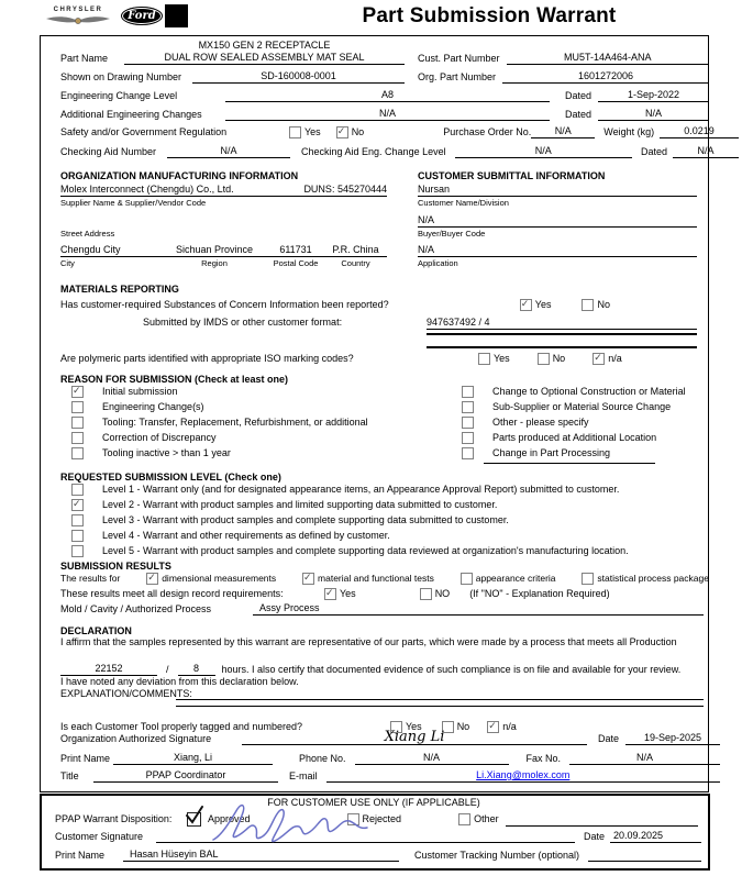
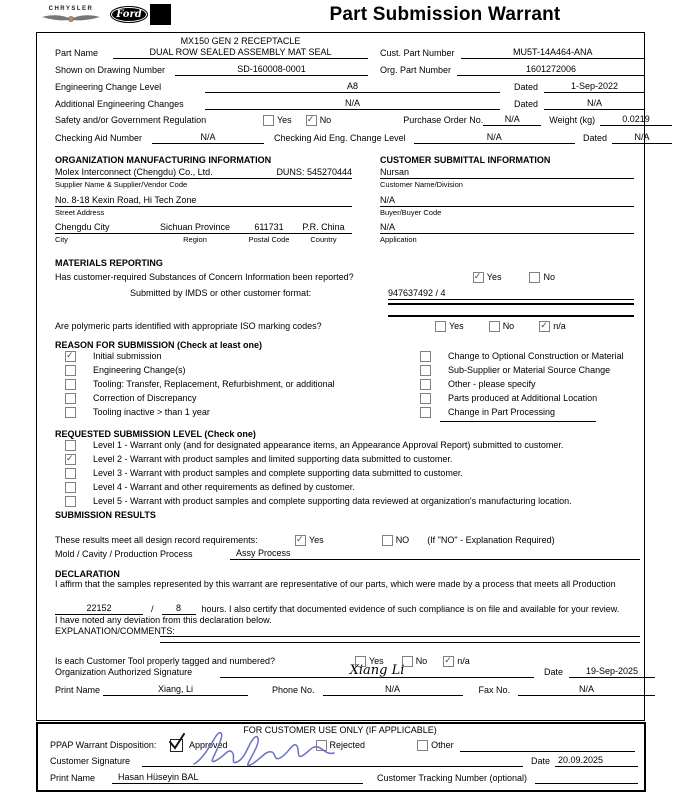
  Ford
  Part Submission Warrant
  MX150 GEN 2 RECEPTACLE
  Part Name
  DUAL ROW SEALED ASSEMBLY MAT SEAL
  Cust. Part Number
  MU5T-14A464-ANA
  Shown on Drawing Number
  SD-160008-0001
  Org. Part Number
  1601272006
  Engineering Change Level
  A8
  Dated
  1-Sep-2022
  Additional Engineering Changes
  N/A
  Dated
  N/A
  Safety and/or Government Regulation
  Yes
  No
  Purchase Order No.
  N/A
  Weight (kg)
  0.0219
  Checking Aid Number
  N/A
  Checking Aid Eng. Change Level
  N/A
  Dated
  N/A
  ORGANIZATION MANUFACTURING INFORMATION
  CUSTOMER SUBMITTAL INFORMATION
  Molex Interconnect (Chengdu) Co., Ltd.
  DUNS: 545270444
  Nursan
  Supplier Name & Supplier/Vendor Code
  Customer Name/Division
+ No. 8-18 Kexin Road, Hi Tech Zone
  N/A
  Street Address
  Buyer/Buyer Code
  Chengdu City
  Sichuan Province
  611731
  P.R. China
  N/A
  City
  Region
  Postal Code
  Country
  Application
  MATERIALS REPORTING
  Has customer-required Substances of Concern Information been reported?
  Yes
  No
  Submitted by IMDS or other customer format:
  947637492 / 4
  Are polymeric parts identified with appropriate ISO marking codes?
  Yes
  No
  n/a
  REASON FOR SUBMISSION (Check at least one)
  Initial submission
  Engineering Change(s)
  Tooling: Transfer, Replacement, Refurbishment, or additional
  Correction of Discrepancy
  Tooling inactive > than 1 year
  Change to Optional Construction or Material
  Sub-Supplier or Material Source Change
  Other - please specify
  Parts produced at Additional Location
  Change in Part Processing
  REQUESTED SUBMISSION LEVEL (Check one)
  Level 1 - Warrant only (and for designated appearance items, an Appearance Approval Report) submitted to customer.
  Level 2 - Warrant with product samples and limited supporting data submitted to customer.
  Level 3 - Warrant with product samples and complete supporting data submitted to customer.
  Level 4 - Warrant and other requirements as defined by customer.
  Level 5 - Warrant with product samples and complete supporting data reviewed at organization's manufacturing location.
  SUBMISSION RESULTS
- The results for
- dimensional measurements
- material and functional tests
- appearance criteria
- statistical process package
  These results meet all design record requirements:
  Yes
  NO
  (If "NO" - Explanation Required)
- Mold / Cavity / Authorized Process
+ Mold / Cavity / Production Process
  Assy Process
  DECLARATION
  I affirm that the samples represented by this warrant are representative of our parts, which were made by a process that meets all Production
  22152
  /
  8
  hours. I also certify that documented evidence of such compliance is on file and available for your review.
  I have noted any deviation from this declaration below.
  EXPLANATION/COMMENTS:
  Is each Customer Tool properly tagged and numbered?
  Yes
  No
  n/a
  Organization Authorized Signature
  Xiang Li
  Date
  19-Sep-2025
  Print Name
  Xiang, Li
  Phone No.
  N/A
  Fax No.
  N/A
- Title
- PPAP Coordinator
- E-mail
- Li.Xiang@molex.com
  FOR CUSTOMER USE ONLY (IF APPLICABLE)
  PPAP Warrant Disposition:
  Apprved
  Rejected
  Other
  Customer Signature
  Date
  20.09.2025
  Print Name
  Hasan Hüseyin BAL
  Customer Tracking Number (optional)
